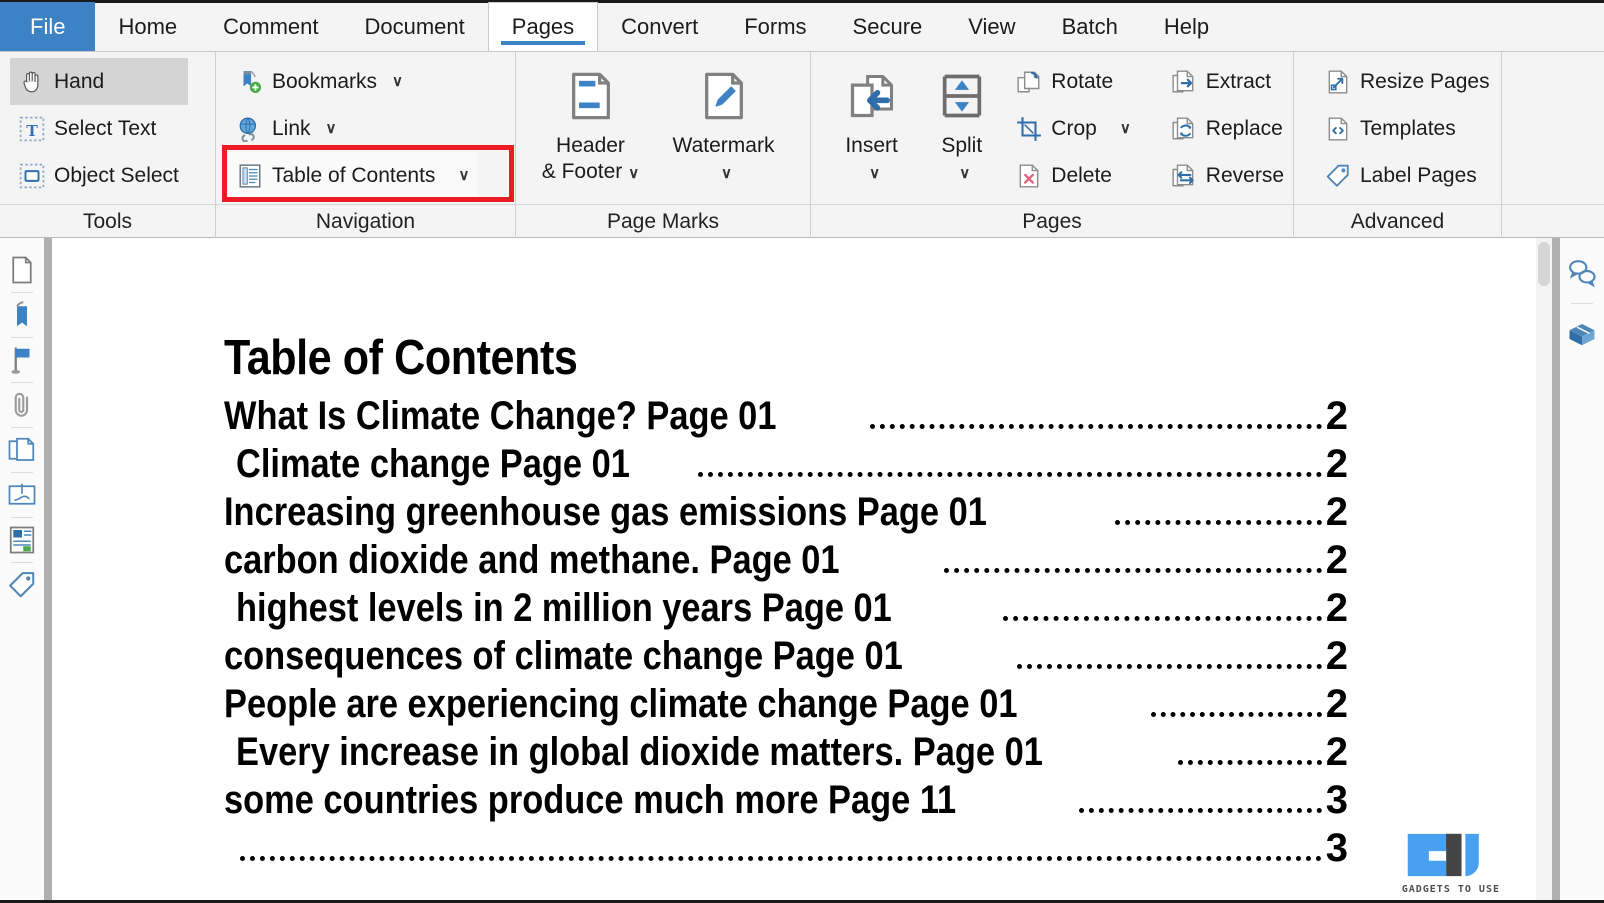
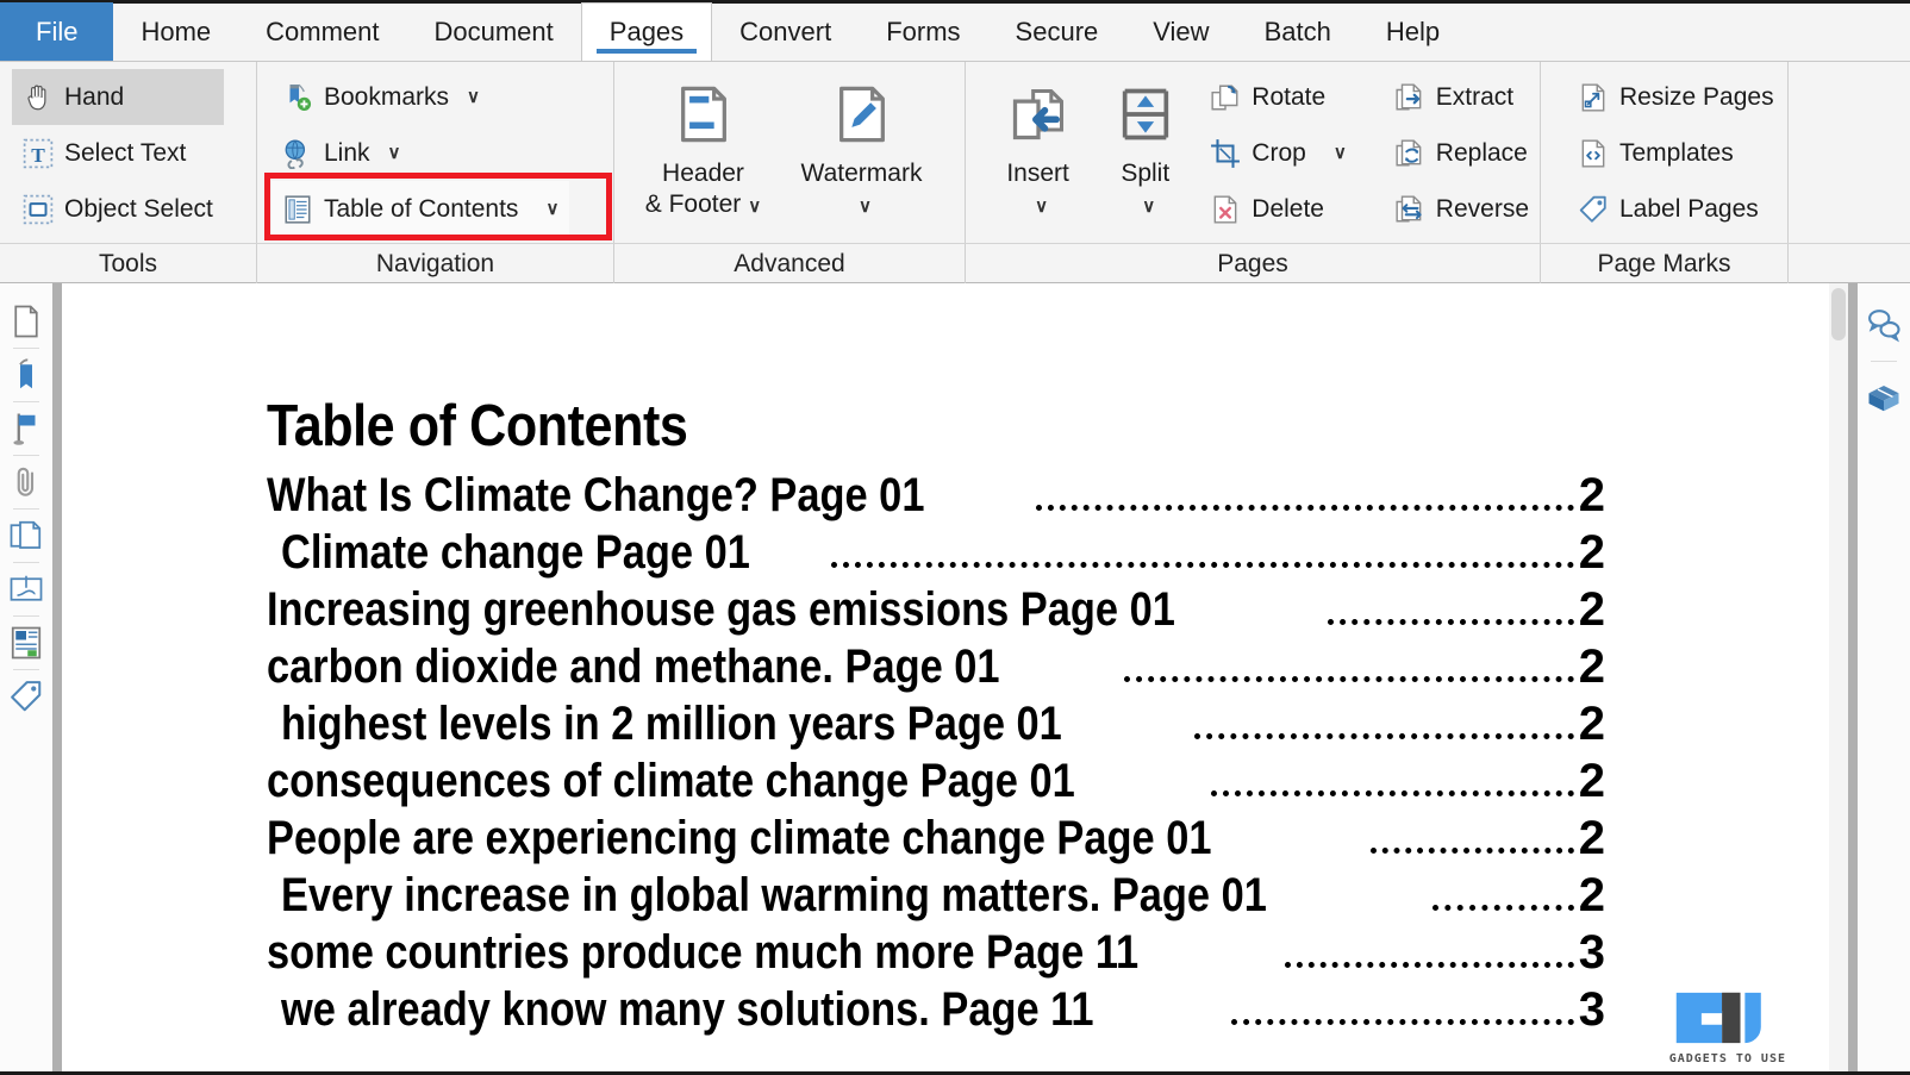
  File
  Home
  Comment
  Document
  Pages
  Convert
  Forms
  Secure
  View
  Batch
  Help
  Hand
  T
  Select Text
  Object Select
  Bookmarks
  Link
  Table of Contents
  Header
  & Footer
  Watermark
  Insert
  Split
  Rotate
  Crop
  Delete
  Extract
  Replace
  Reverse
  Resize Pages
  Templates
  Label Pages
  Tools
  Navigation
- Page Marks
+ Advanced
  Pages
- Advanced
+ Page Marks
  Table of Contents
  What Is Climate Change? Page 01
  2
  Climate change Page 01
  2
  Increasing greenhouse gas emissions Page 01
  2
  carbon dioxide and methane. Page 01
  2
  highest levels in 2 million years Page 01
  2
  consequences of climate change Page 01
  2
  People are experiencing climate change Page 01
  2
- Every increase in global dioxide matters. Page 01
+ Every increase in global warming matters. Page 01
  2
  some countries produce much more Page 11
  3
+ we already know many solutions. Page 11
  3
  GADGETS TO USE
